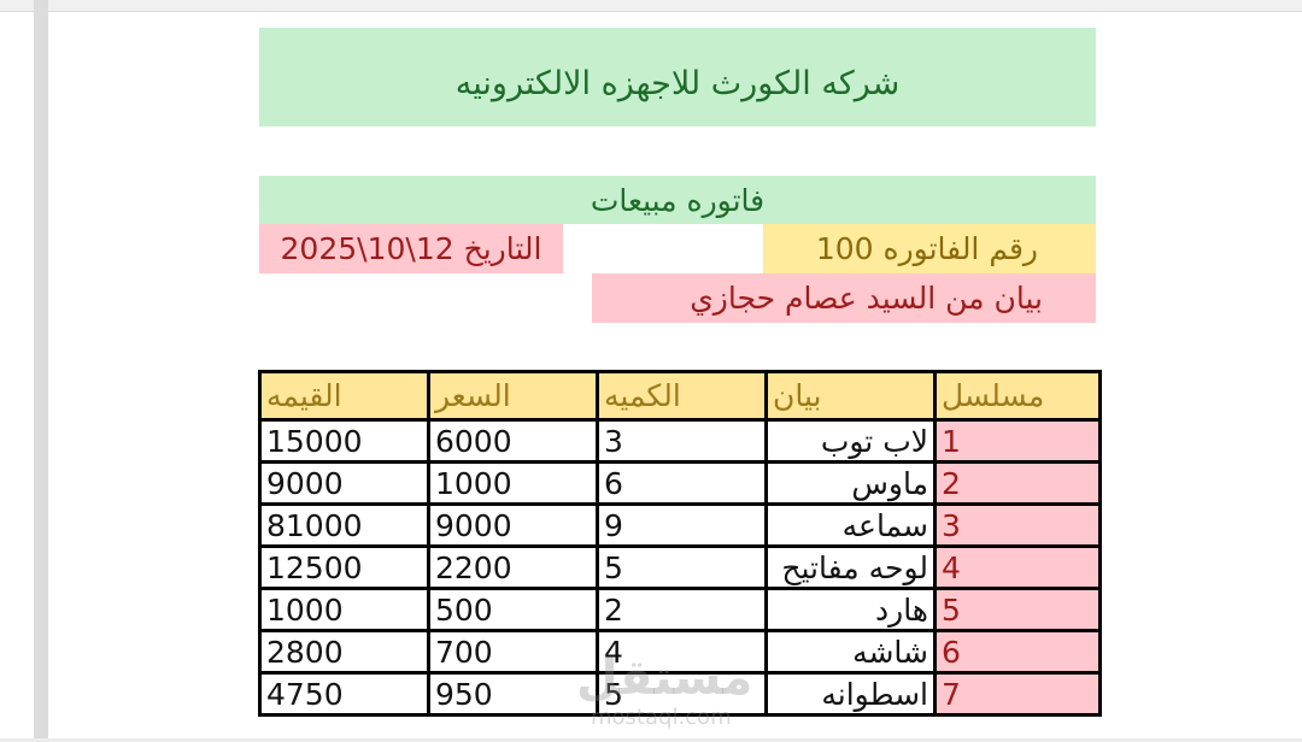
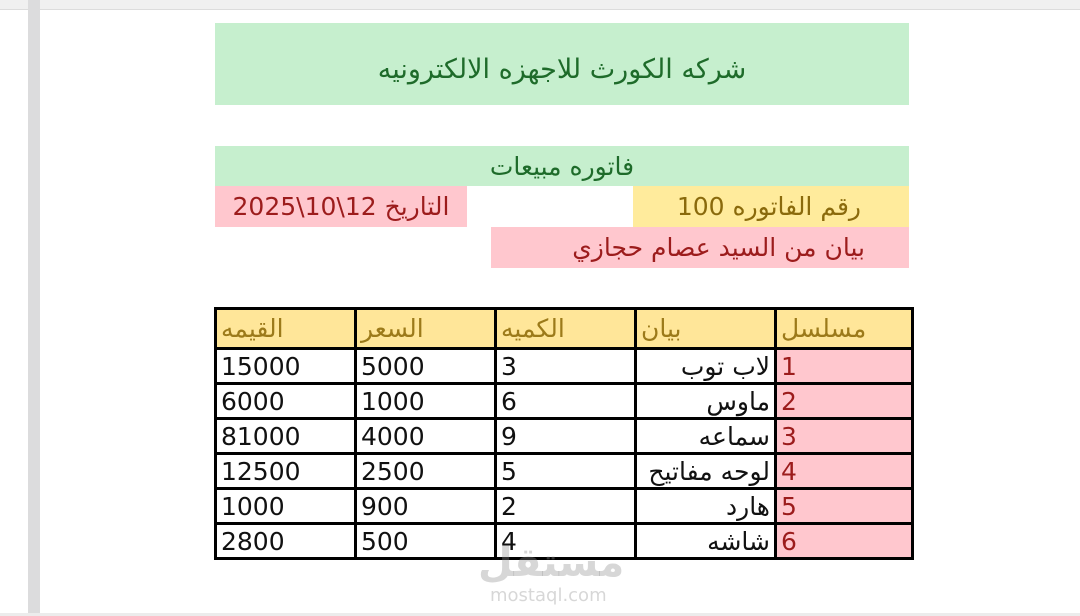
  شركه الكورث للاجهزه الالكترونيه
  فاتوره مبيعات
  رقم الفاتوره 100
  التاريخ 12\10\2025
  بيان من السيد عصام حجازي
  مسلسل	بيان	الكميه	السعر	القيمه
- 1	لاب توب	3	6000	15000
+ 1	لاب توب	3	5000	15000
- 2	ماوس	6	1000	9000
+ 2	ماوس	6	1000	6000
- 3	سماعه	9	9000	81000
+ 3	سماعه	9	4000	81000
- 4	لوحه مفاتيح	5	2200	12500
+ 4	لوحه مفاتيح	5	2500	12500
- 5	هارد	2	500	1000
+ 5	هارد	2	900	1000
- 6	شاشه	4	700	2800
+ 6	شاشه	4	500	2800
- 7	اسطوانه	5	950	4750
  مستقل
  mostaql.com
